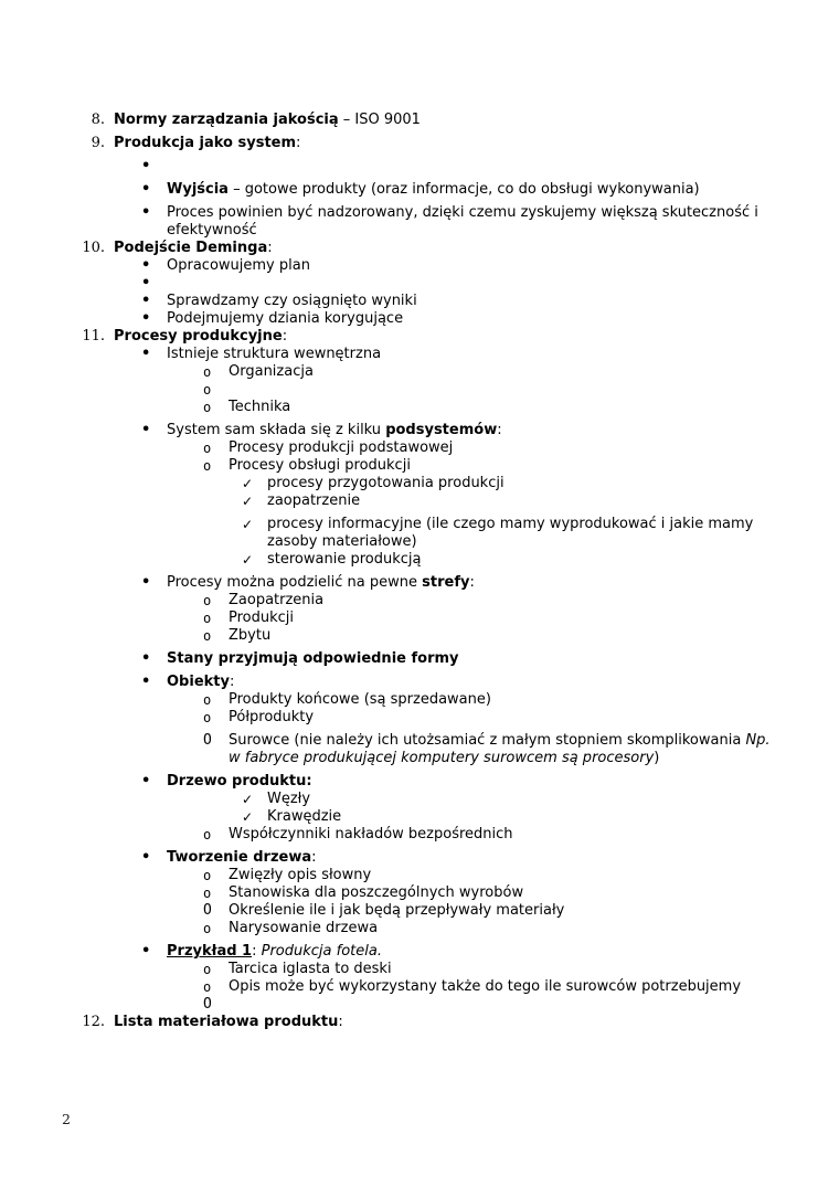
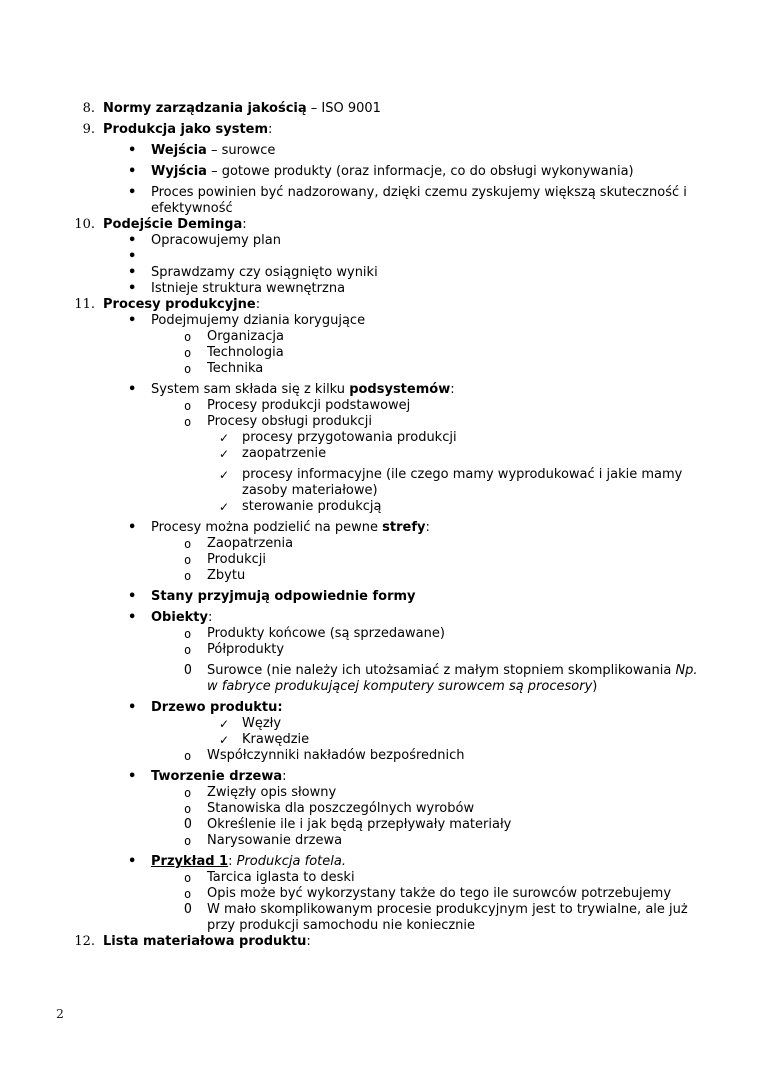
  8.
  Normy zarządzania jakością – ISO 9001
  9.
  Produkcja jako system:
  •
+ Wejścia – surowce
  •
  Wyjścia – gotowe produkty (oraz informacje, co do obsługi wykonywania)
  •
  Proces powinien być nadzorowany, dzięki czemu zyskujemy większą skuteczność i
  efektywność
  10.
  Podejście Deminga:
  •
  Opracowujemy plan
  •
  •
  Sprawdzamy czy osiągnięto wyniki
  •
- Podejmujemy dziania korygujące
+ Istnieje struktura wewnętrzna
  11.
  Procesy produkcyjne:
  •
- Istnieje struktura wewnętrzna
+ Podejmujemy dziania korygujące
  o
  Organizacja
  o
+ Technologia
  o
  Technika
  •
  System sam składa się z kilku podsystemów:
  o
  Procesy produkcji podstawowej
  o
  Procesy obsługi produkcji
  ✓
  procesy przygotowania produkcji
  ✓
  zaopatrzenie
  ✓
  procesy informacyjne (ile czego mamy wyprodukować i jakie mamy
  zasoby materiałowe)
  ✓
  sterowanie produkcją
  •
  Procesy można podzielić na pewne strefy:
  o
  Zaopatrzenia
  o
  Produkcji
  o
  Zbytu
  •
  Stany przyjmują odpowiednie formy
  •
  Obiekty:
  o
  Produkty końcowe (są sprzedawane)
  o
  Półprodukty
  O
  Surowce (nie należy ich utożsamiać z małym stopniem skomplikowania Np.
  w fabryce produkującej komputery surowcem są procesory)
  •
  Drzewo produktu:
  ✓
  Węzły
  ✓
  Krawędzie
  o
  Współczynniki nakładów bezpośrednich
  •
  Tworzenie drzewa:
  o
  Zwięzły opis słowny
  o
  Stanowiska dla poszczególnych wyrobów
  O
  Określenie ile i jak będą przepływały materiały
  o
  Narysowanie drzewa
  •
  Przykład 1: Produkcja fotela.
  o
  Tarcica iglasta to deski
  o
  Opis może być wykorzystany także do tego ile surowców potrzebujemy
  O
+ W mało skomplikowanym procesie produkcyjnym jest to trywialne, ale już
+ przy produkcji samochodu nie koniecznie
  12.
  Lista materiałowa produktu:
  2
